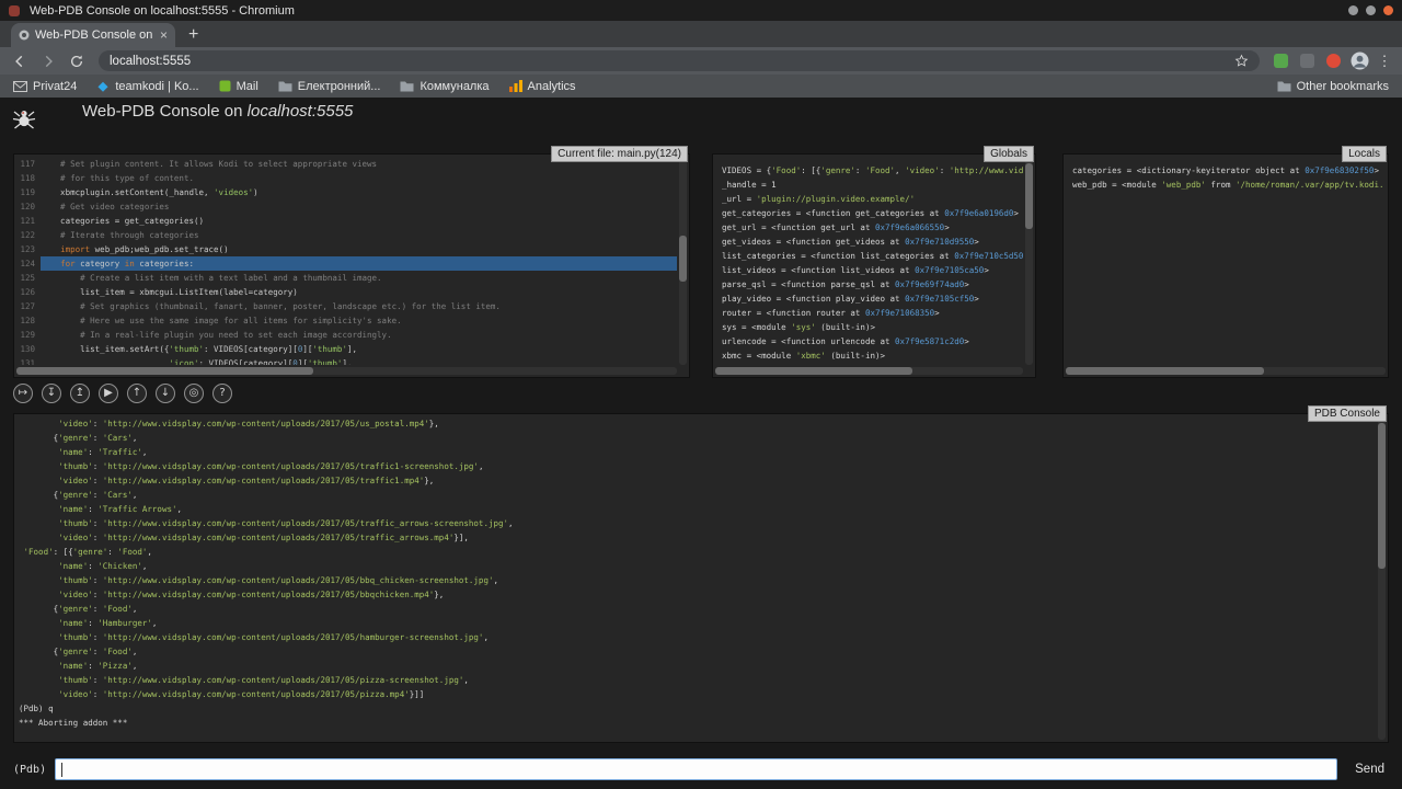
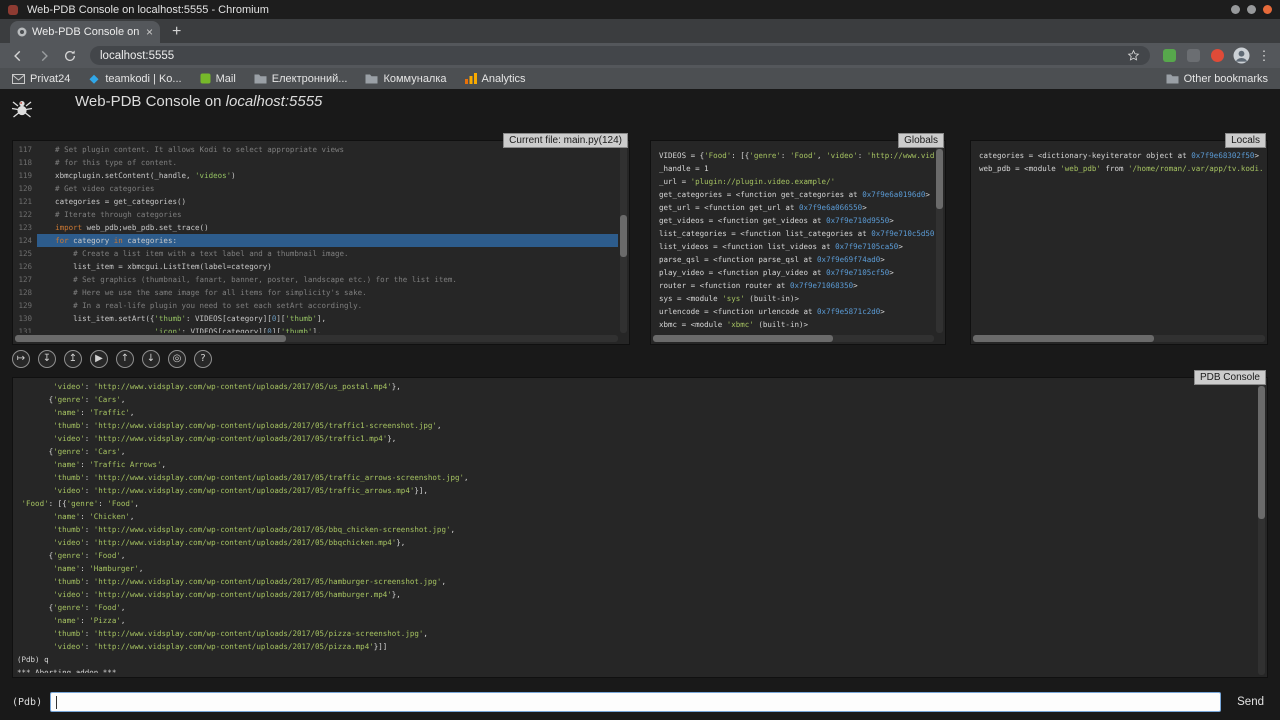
  Web-PDB Console on localhost:5555 - Chromium
  ×
  +
  localhost:5555
  ⋮
  Privat24
  teamkodi | Ko...
  Mail
  Електронний...
  Коммуналка
  Analytics
  Other bookmarks
  Web-PDB Console on localhost:5555
  Current file: main.py(124)
  117
  # Set plugin content. It allows Kodi to select appropriate views
  118
  # for this type of content.
  119
  xbmcplugin.setContent(_handle, 'videos')
  120
  # Get video categories
  121
  categories = get_categories()
  122
  # Iterate through categories
  123
  import web_pdb;web_pdb.set_trace()
  124
  for category in categories:
  125
  # Create a list item with a text label and a thumbnail image.
  126
  list_item = xbmcgui.ListItem(label=category)
  127
  # Set graphics (thumbnail, fanart, banner, poster, landscape etc.) for the list item.
  128
  # Here we use the same image for all items for simplicity's sake.
  129
- # In a real-life plugin you need to set each image accordingly.
+ # In a real-life plugin you need to set each setArt accordingly.
  130
  list_item.setArt({'thumb': VIDEOS[category][0]['thumb'],
  131
  'icon': VIDEOS[category][0]['thumb'],
  Globals
  VIDEOS = {'Food': [{'genre': 'Food', 'video': 'http://www.vid
  _handle = 1
  _url = 'plugin://plugin.video.example/'
  get_categories = <function get_categories at 0x7f9e6a0196d0>
  get_url = <function get_url at 0x7f9e6a066550>
  get_videos = <function get_videos at 0x7f9e710d9550>
  list_categories = <function list_categories at 0x7f9e710c5d50
  list_videos = <function list_videos at 0x7f9e7105ca50>
  parse_qsl = <function parse_qsl at 0x7f9e69f74ad0>
  play_video = <function play_video at 0x7f9e7105cf50>
  router = <function router at 0x7f9e71068350>
  sys = <module 'sys' (built-in)>
  urlencode = <function urlencode at 0x7f9e5871c2d0>
  xbmc = <module 'xbmc' (built-in)>
  Locals
  categories = <dictionary-keyiterator object at 0x7f9e68302f50>
  web_pdb = <module 'web_pdb' from '/home/roman/.var/app/tv.kodi.
  ↦
  ↧
  ↥
  ▶
  ↑
  ↓
  ◎
  ?
  PDB Console
  'video': 'http://www.vidsplay.com/wp-content/uploads/2017/05/us_postal.mp4'},
  {'genre': 'Cars',
  'name': 'Traffic',
  'thumb': 'http://www.vidsplay.com/wp-content/uploads/2017/05/traffic1-screenshot.jpg',
  'video': 'http://www.vidsplay.com/wp-content/uploads/2017/05/traffic1.mp4'},
  {'genre': 'Cars',
  'name': 'Traffic Arrows',
  'thumb': 'http://www.vidsplay.com/wp-content/uploads/2017/05/traffic_arrows-screenshot.jpg',
  'video': 'http://www.vidsplay.com/wp-content/uploads/2017/05/traffic_arrows.mp4'}],
  'Food': [{'genre': 'Food',
  'name': 'Chicken',
  'thumb': 'http://www.vidsplay.com/wp-content/uploads/2017/05/bbq_chicken-screenshot.jpg',
  'video': 'http://www.vidsplay.com/wp-content/uploads/2017/05/bbqchicken.mp4'},
  {'genre': 'Food',
  'name': 'Hamburger',
  'thumb': 'http://www.vidsplay.com/wp-content/uploads/2017/05/hamburger-screenshot.jpg',
+ 'video': 'http://www.vidsplay.com/wp-content/uploads/2017/05/hamburger.mp4'},
  {'genre': 'Food',
  'name': 'Pizza',
  'thumb': 'http://www.vidsplay.com/wp-content/uploads/2017/05/pizza-screenshot.jpg',
  'video': 'http://www.vidsplay.com/wp-content/uploads/2017/05/pizza.mp4'}]]
  (Pdb) q
  *** Aborting addon ***
  (Pdb)
  Send
